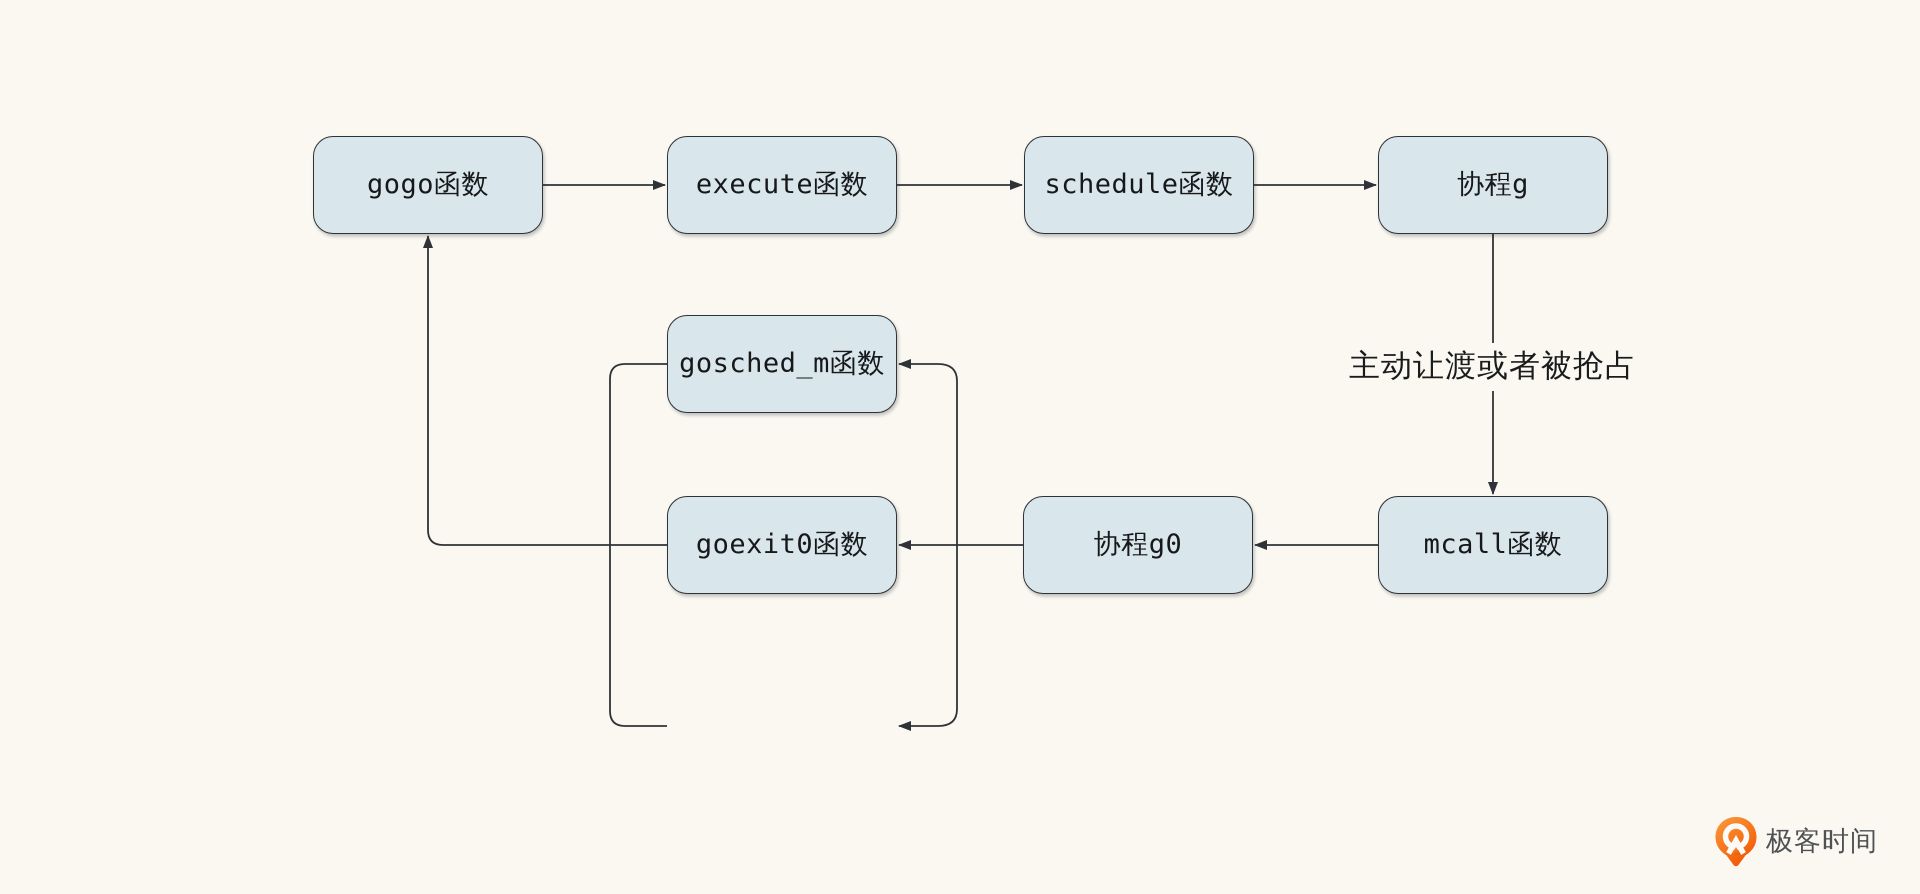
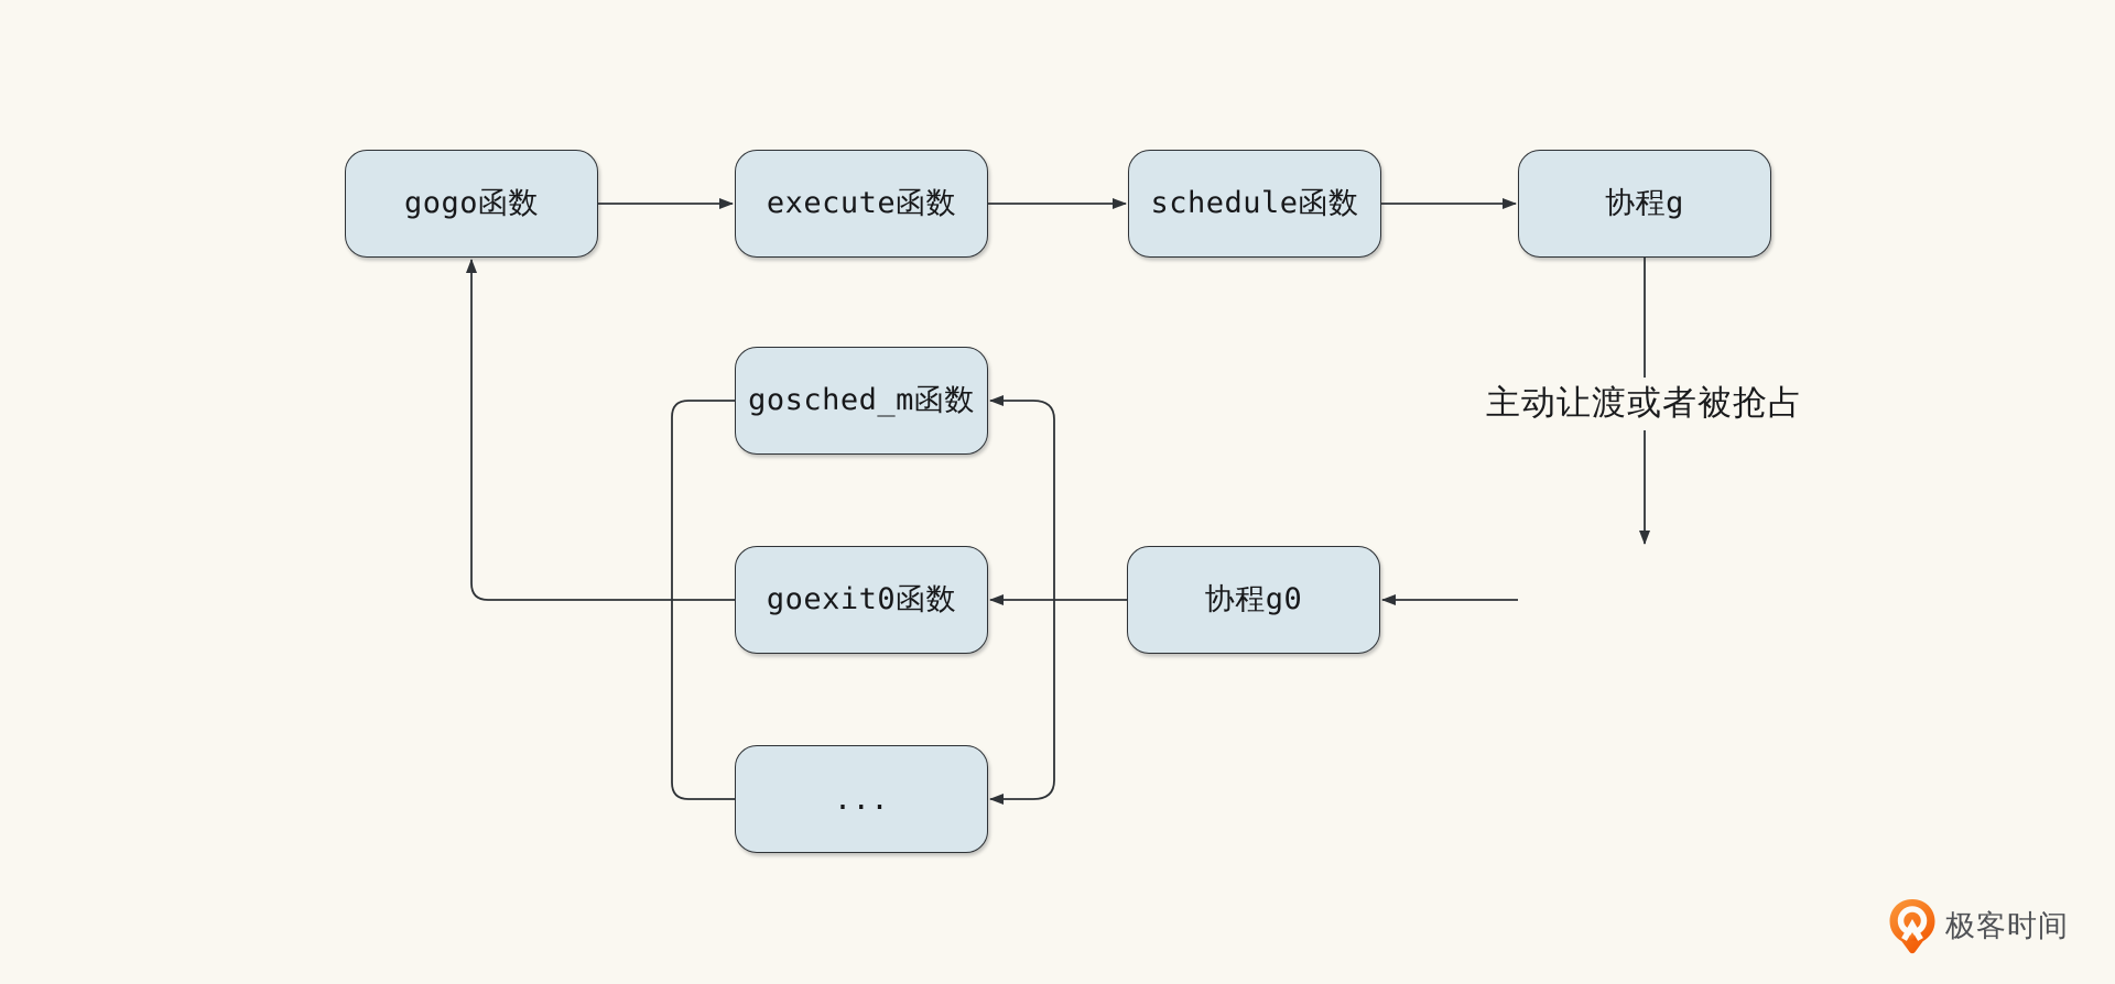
  gogo函数
  execute函数
  schedule函数
  协程g
  gosched_m函数
  goexit0函数
+ ...
  协程g0
- mcall函数
  主动让渡或者被抢占
  极客时间
